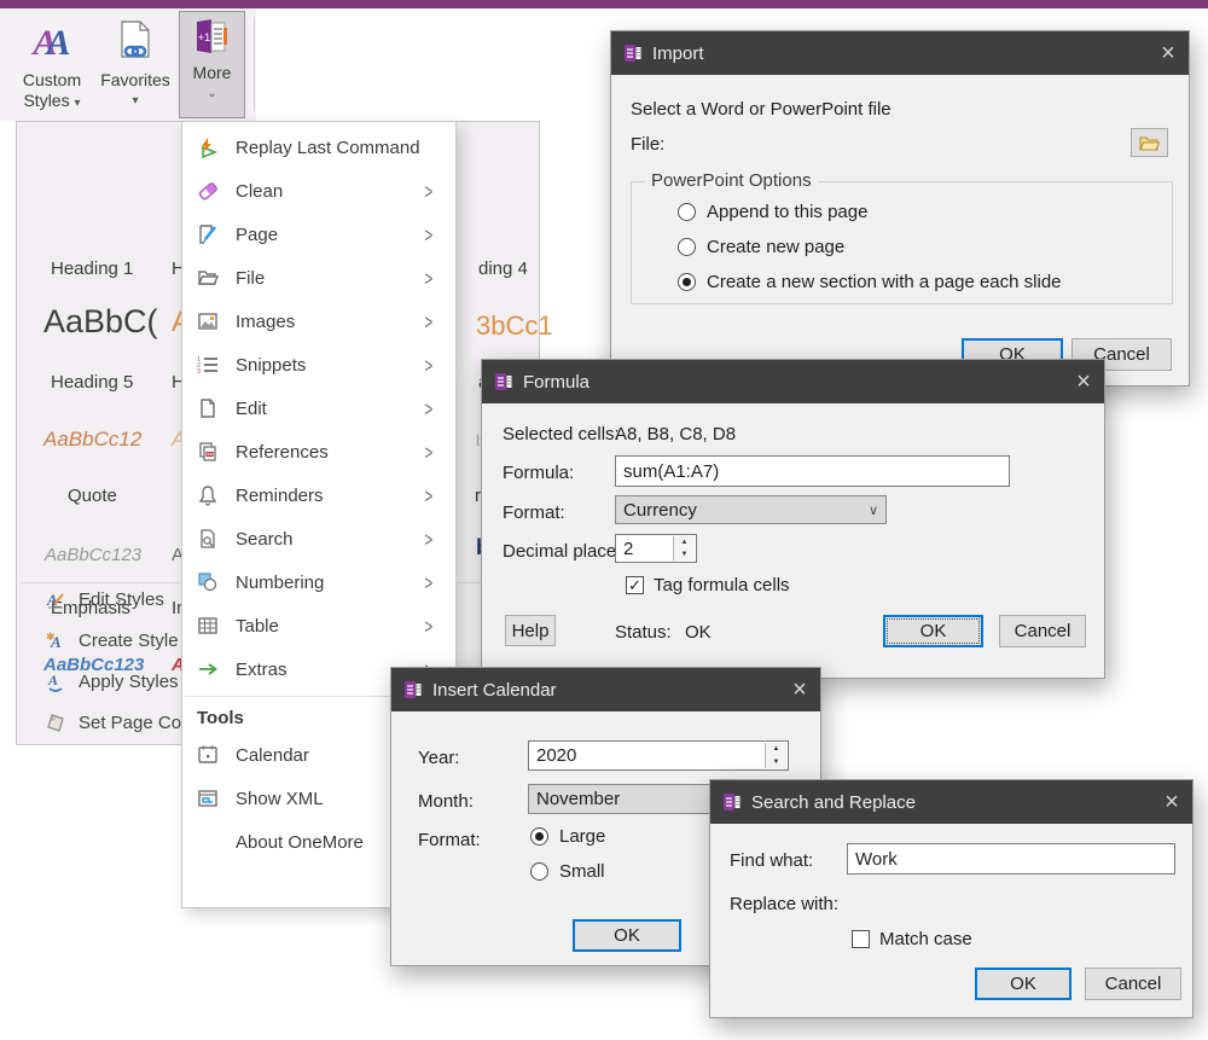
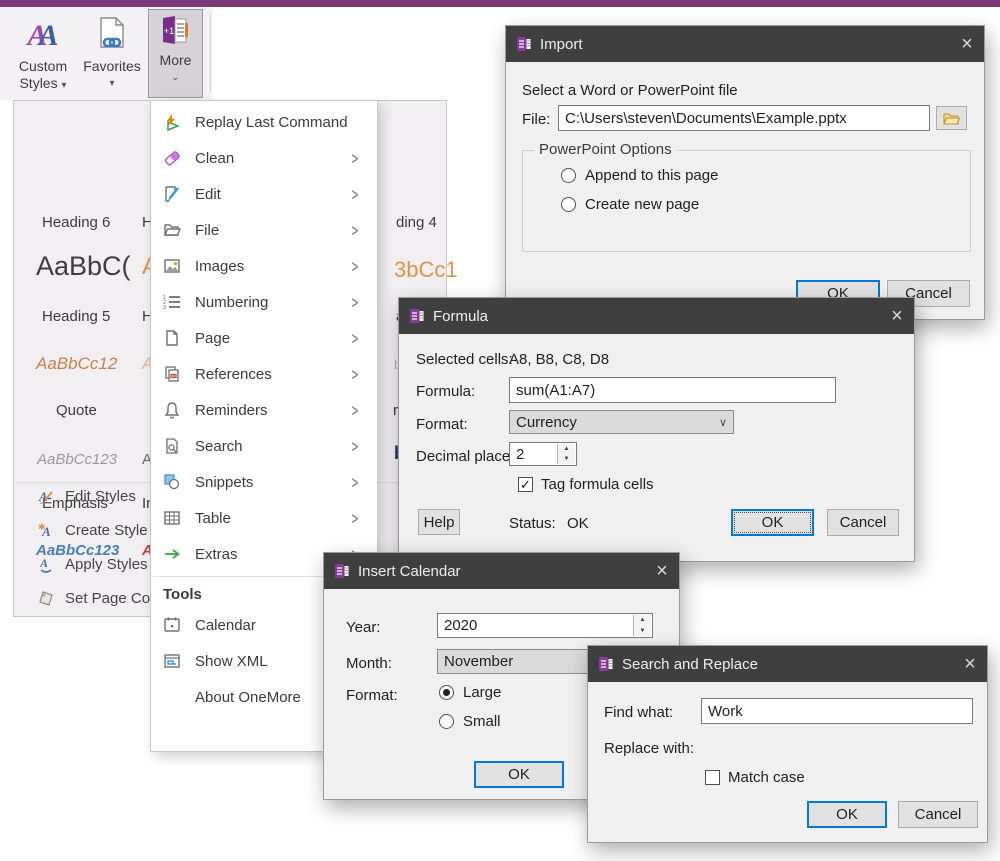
  A
  A
  Custom
  Styles ▾
  Favorites
  ▾
  +1
  More
  ⌄
- Heading 1
+ Heading 6
  AaBbC(
  Heading 5
  AaBbCc12
  Quote
  AaBbCc123
  mphasis
  AaBbCc123
  ding 4
  3bCc1
  A
  Edit Styles
  A
  ✱
  Create Style
  A
  Apply Styles
  Set Page Co
  Replay Last Command
  Clean
  >
- Page
+ Edit
  >
  File
  >
  Images
  >
- Snippets
+ Numbering
  >
- Edit
+ Page
  >
  References
  >
  Reminders
  >
  Search
  >
- Numbering
+ Snippets
  >
  Table
  >
  Extras
  Tools
  Calendar
  Show XML
  About OneMore
  Import
  ×
  Select a Word or PowerPoint file
  File:
+ C:\Users\steven\Documents\Example.pptx
  PowerPoint Options
  Append to this page
  Create new page
- Create a new section with a page each slide
  OK
  Cancel
  Formula
  ×
  Selected cells:
  A8, B8, C8, D8
  Formula:
  sum(A1:A7)
  Format:
  Currency
  ∨
  Decimal place
  2
  ✓
  Tag formula cells
  Help
  Status:
  OK
  OK
  Cancel
  Insert Calendar
  ×
  Year:
  2020
  Month:
  November
  Format:
  Large
  Small
  OK
  Search and Replace
  ×
  Find what:
  Work
  Replace with:
  Match case
  OK
  Cancel
